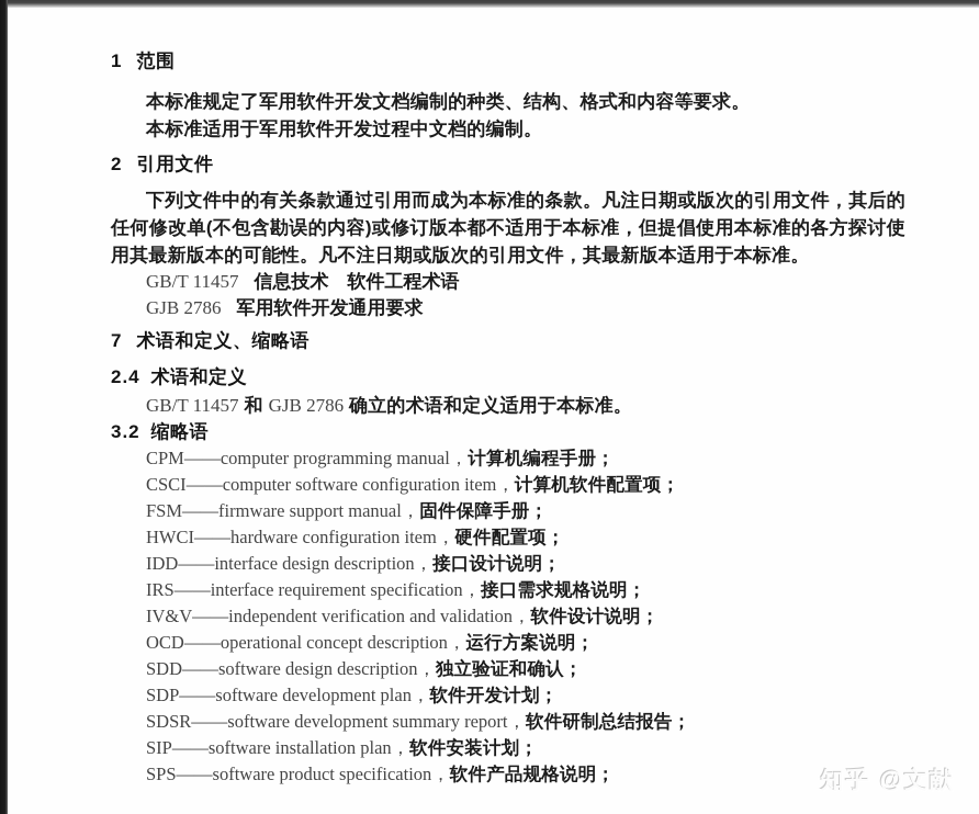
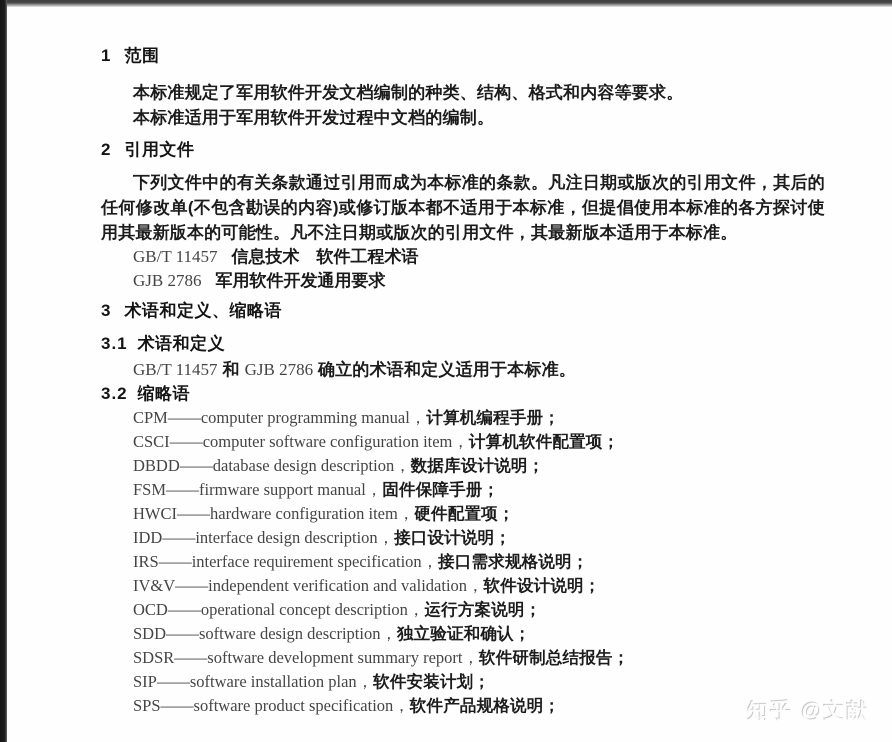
  1 范围
  本标准规定了军用软件开发文档编制的种类、结构、格式和内容等要求。
  本标准适用于军用软件开发过程中文档的编制。
  2 引用文件
  下列文件中的有关条款通过引用而成为本标准的条款。凡注日期或版次的引用文件，其后的任何修改单(不包含勘误的内容)或修订版本都不适用于本标准，但提倡使用本标准的各方探讨使用其最新版本的可能性。凡不注日期或版次的引用文件，其最新版本适用于本标准。
  GB/T 11457 信息技术 软件工程术语
  GJB 2786 军用软件开发通用要求
- 7 术语和定义、缩略语
+ 3 术语和定义、缩略语
- 2.4 术语和定义
+ 3.1 术语和定义
  GB/T 11457 和 GJB 2786 确立的术语和定义适用于本标准。
  3.2 缩略语
  CPM——computer programming manual，计算机编程手册；
  CSCI——computer software configuration item，计算机软件配置项；
+ DBDD——database design description，数据库设计说明；
  FSM——firmware support manual，固件保障手册；
  HWCI——hardware configuration item，硬件配置项；
  IDD——interface design description，接口设计说明；
  IRS——interface requirement specification，接口需求规格说明；
  IV&V——independent verification and validation，软件设计说明；
  OCD——operational concept description，运行方案说明；
  SDD——software design description，独立验证和确认；
- SDP——software development plan，软件开发计划；
  SDSR——software development summary report，软件研制总结报告；
  SIP——software installation plan，软件安装计划；
  SPS——software product specification，软件产品规格说明；
  知乎 @文献
